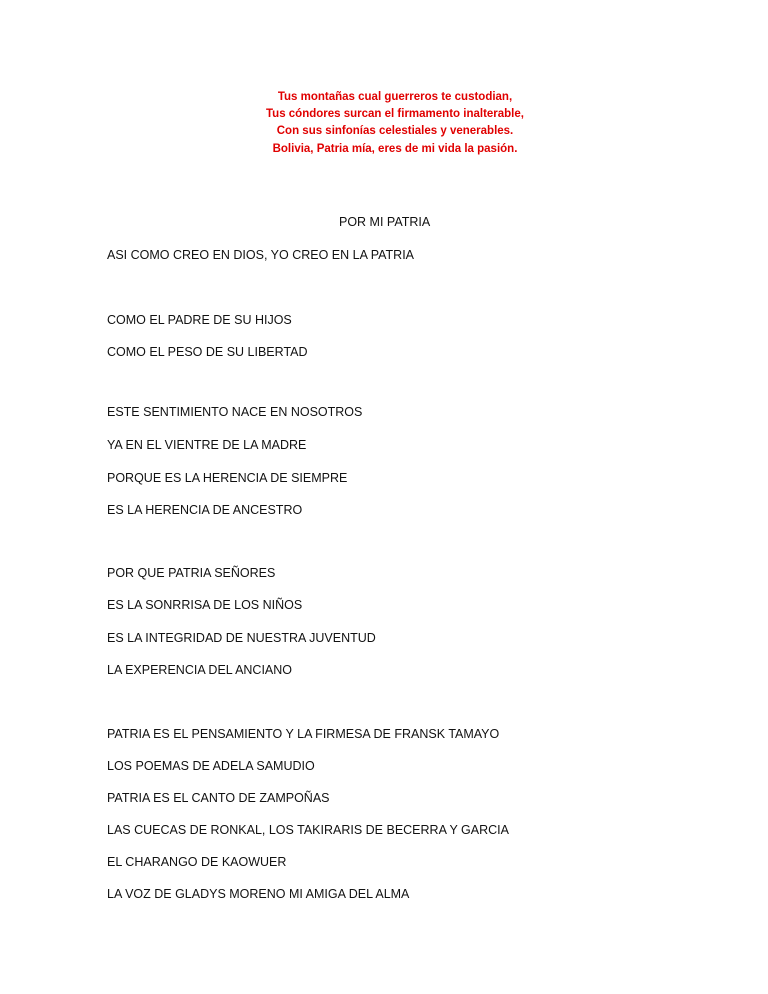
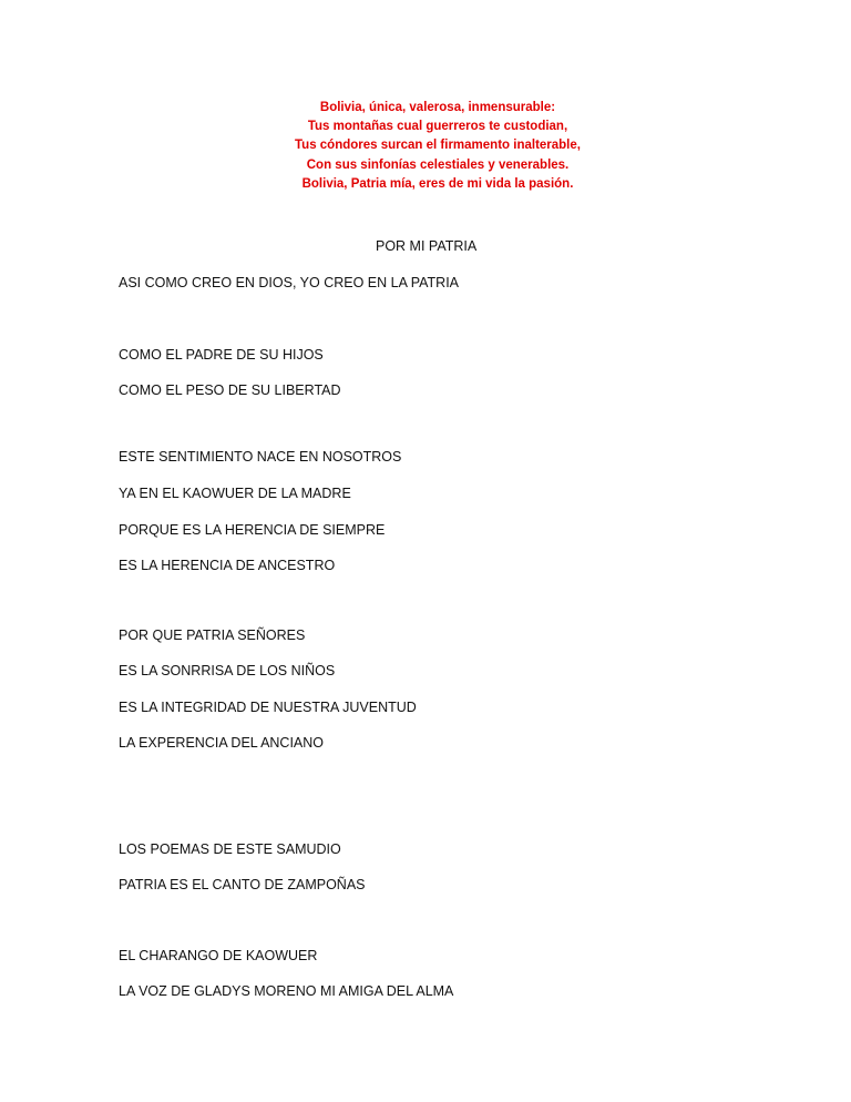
+ Bolivia, única, valerosa, inmensurable:
  Tus montañas cual guerreros te custodian,
  Tus cóndores surcan el firmamento inalterable,
  Con sus sinfonías celestiales y venerables.
  Bolivia, Patria mía, eres de mi vida la pasión.
  POR MI PATRIA
  ASI COMO CREO EN DIOS, YO CREO EN LA PATRIA
  COMO EL PADRE DE SU HIJOS
  COMO EL PESO DE SU LIBERTAD
  ESTE SENTIMIENTO NACE EN NOSOTROS
- YA EN EL VIENTRE DE LA MADRE
+ YA EN EL KAOWUER DE LA MADRE
  PORQUE ES LA HERENCIA DE SIEMPRE
  ES LA HERENCIA DE ANCESTRO
  POR QUE PATRIA SEÑORES
  ES LA SONRRISA DE LOS NIÑOS
  ES LA INTEGRIDAD DE NUESTRA JUVENTUD
  LA EXPERENCIA DEL ANCIANO
- PATRIA ES EL PENSAMIENTO Y LA FIRMESA DE FRANSK TAMAYO
- LOS POEMAS DE ADELA SAMUDIO
+ LOS POEMAS DE ESTE SAMUDIO
  PATRIA ES EL CANTO DE ZAMPOÑAS
- LAS CUECAS DE RONKAL, LOS TAKIRARIS DE BECERRA Y GARCIA
  EL CHARANGO DE KAOWUER
  LA VOZ DE GLADYS MORENO MI AMIGA DEL ALMA
